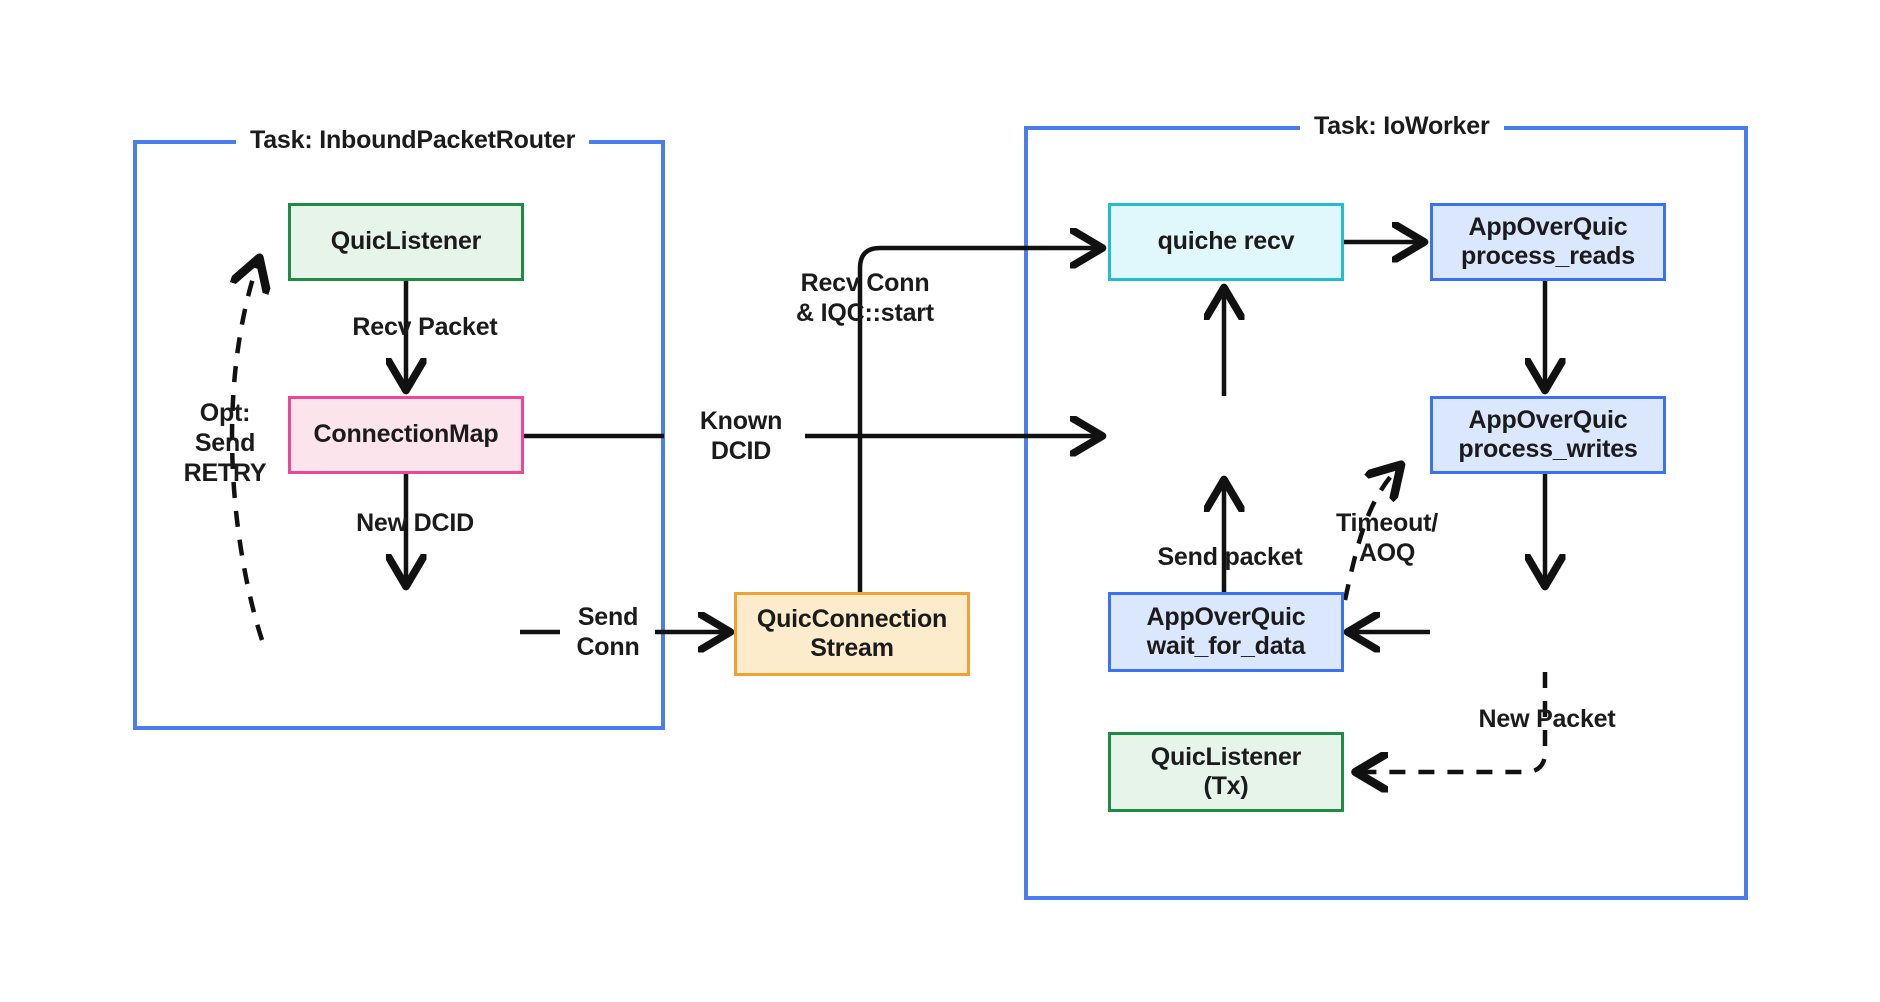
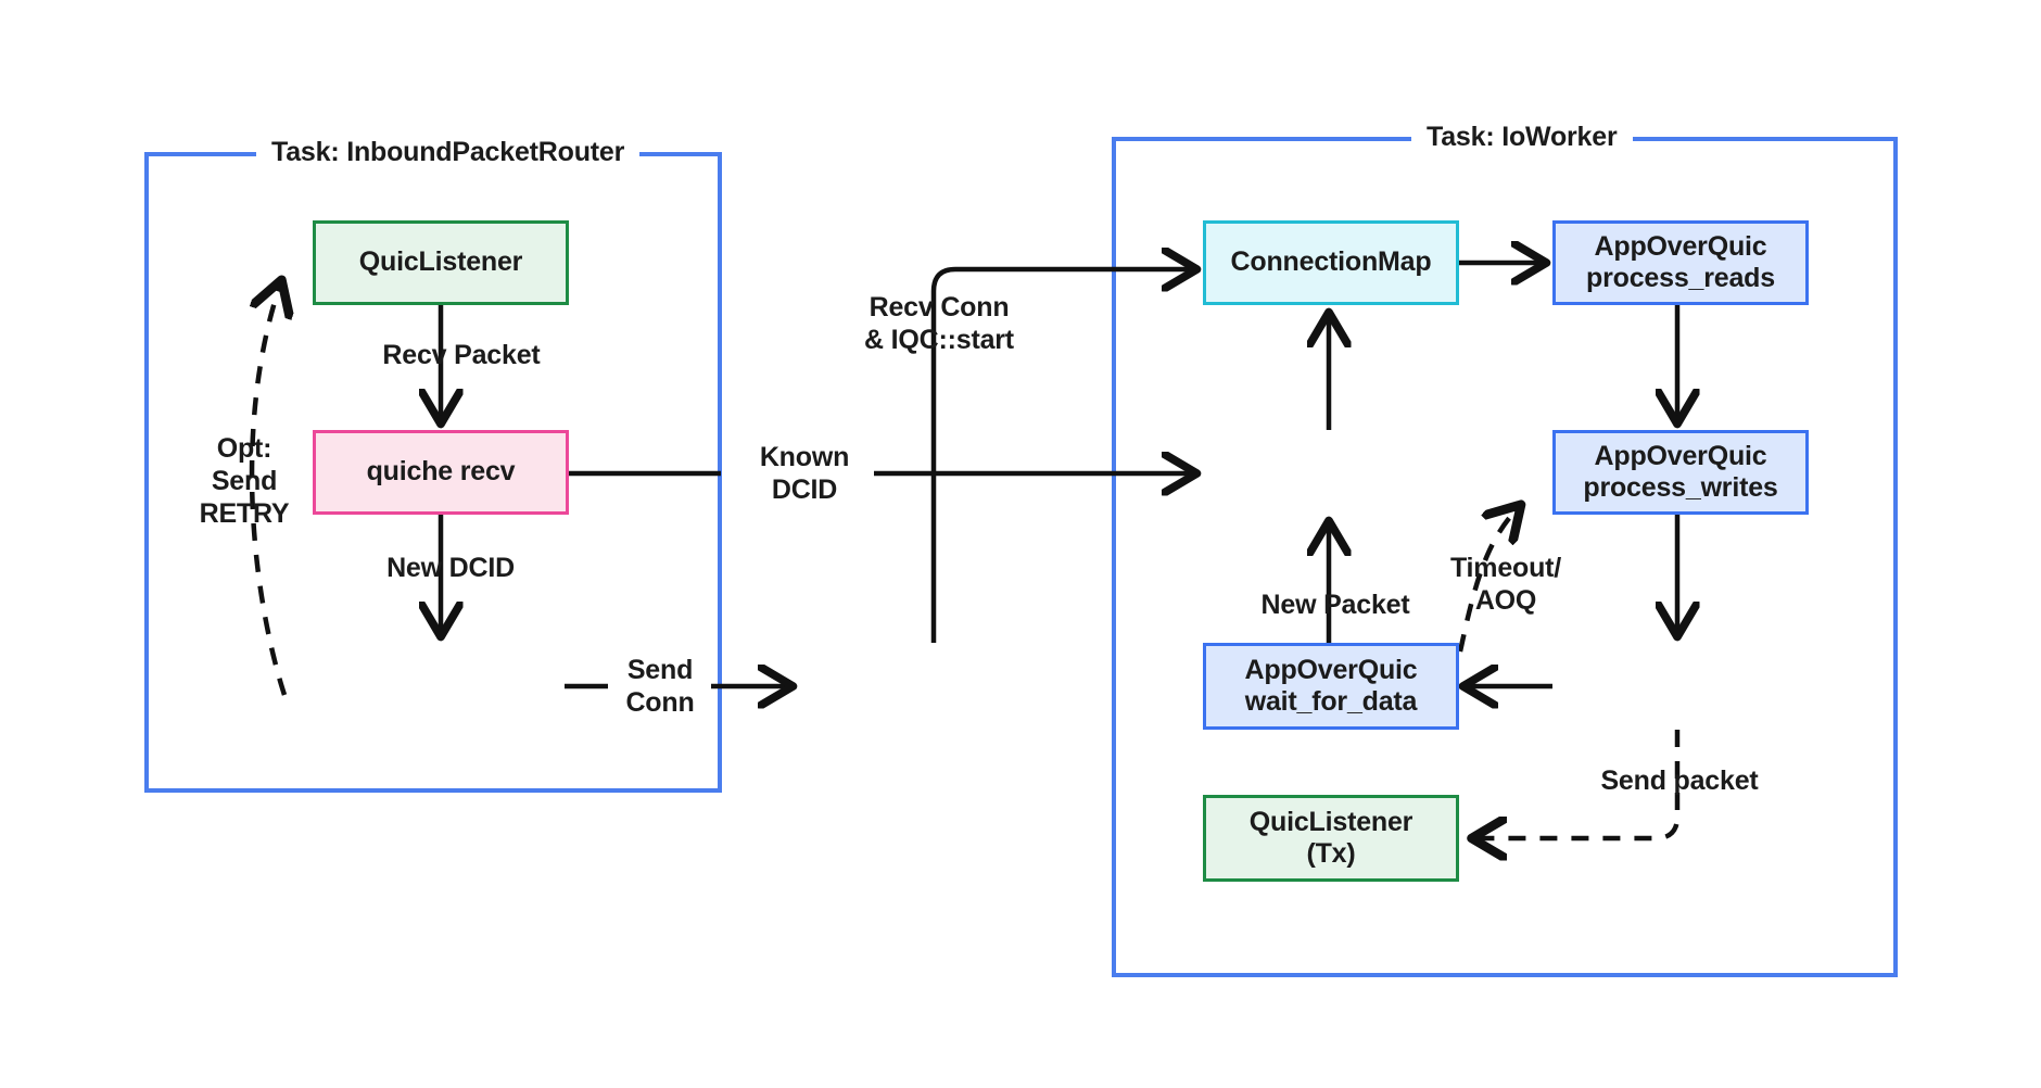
  Task: InboundPacketRouter
  Task: IoWorker
  QuicListener
- ConnectionMap
+ quiche recv
- QuicConnection
- Stream
- quiche recv
+ ConnectionMap
  AppOverQuic
  process_reads
  AppOverQuic
  process_writes
  AppOverQuic
  wait_for_data
  QuicListener
  (Tx)
  Recv Packet
  Opt:
  Send
  RETRY
  New DCID
  Send
  Conn
  Known
  DCID
  Recv Conn
  & IQC::start
- Send packet
+ New Packet
  Timeout/
  AOQ
- New Packet
+ Send packet
